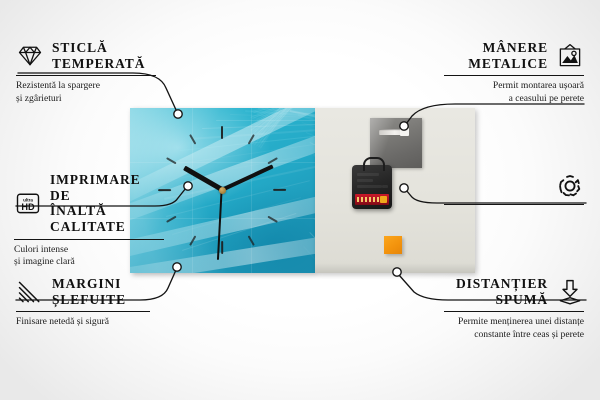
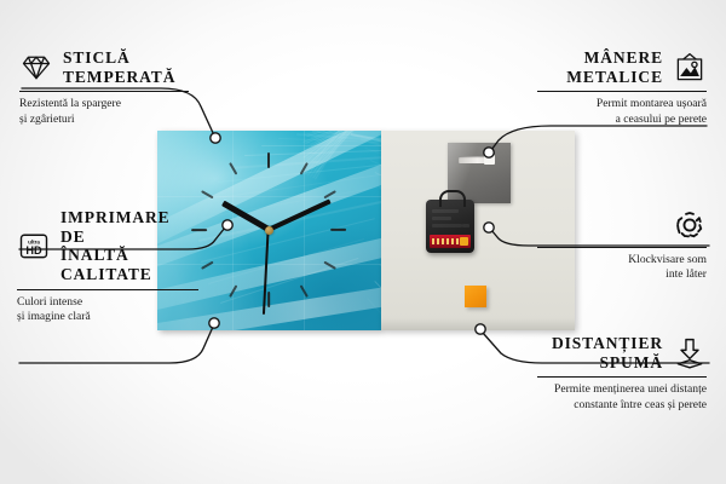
  STICLĂ
  TEMPERATĂ
  Rezistentă la spargere
  și zgârieturi
  HD
  IMPRIMARE DE
  ÎNALTĂ CALITATE
  Culori intense
  și imagine clară
- MARGINI
- ȘLEFUITE
- Finisare netedă și sigură
  MÂNERE
  METALICE
  Permit montarea ușoară
  a ceasului pe perete
+ Klockvisare som
+ inte låter
  DISTANȚIER
  SPUMĂ
  Permite menținerea unei distanțe
  constante între ceas și perete
